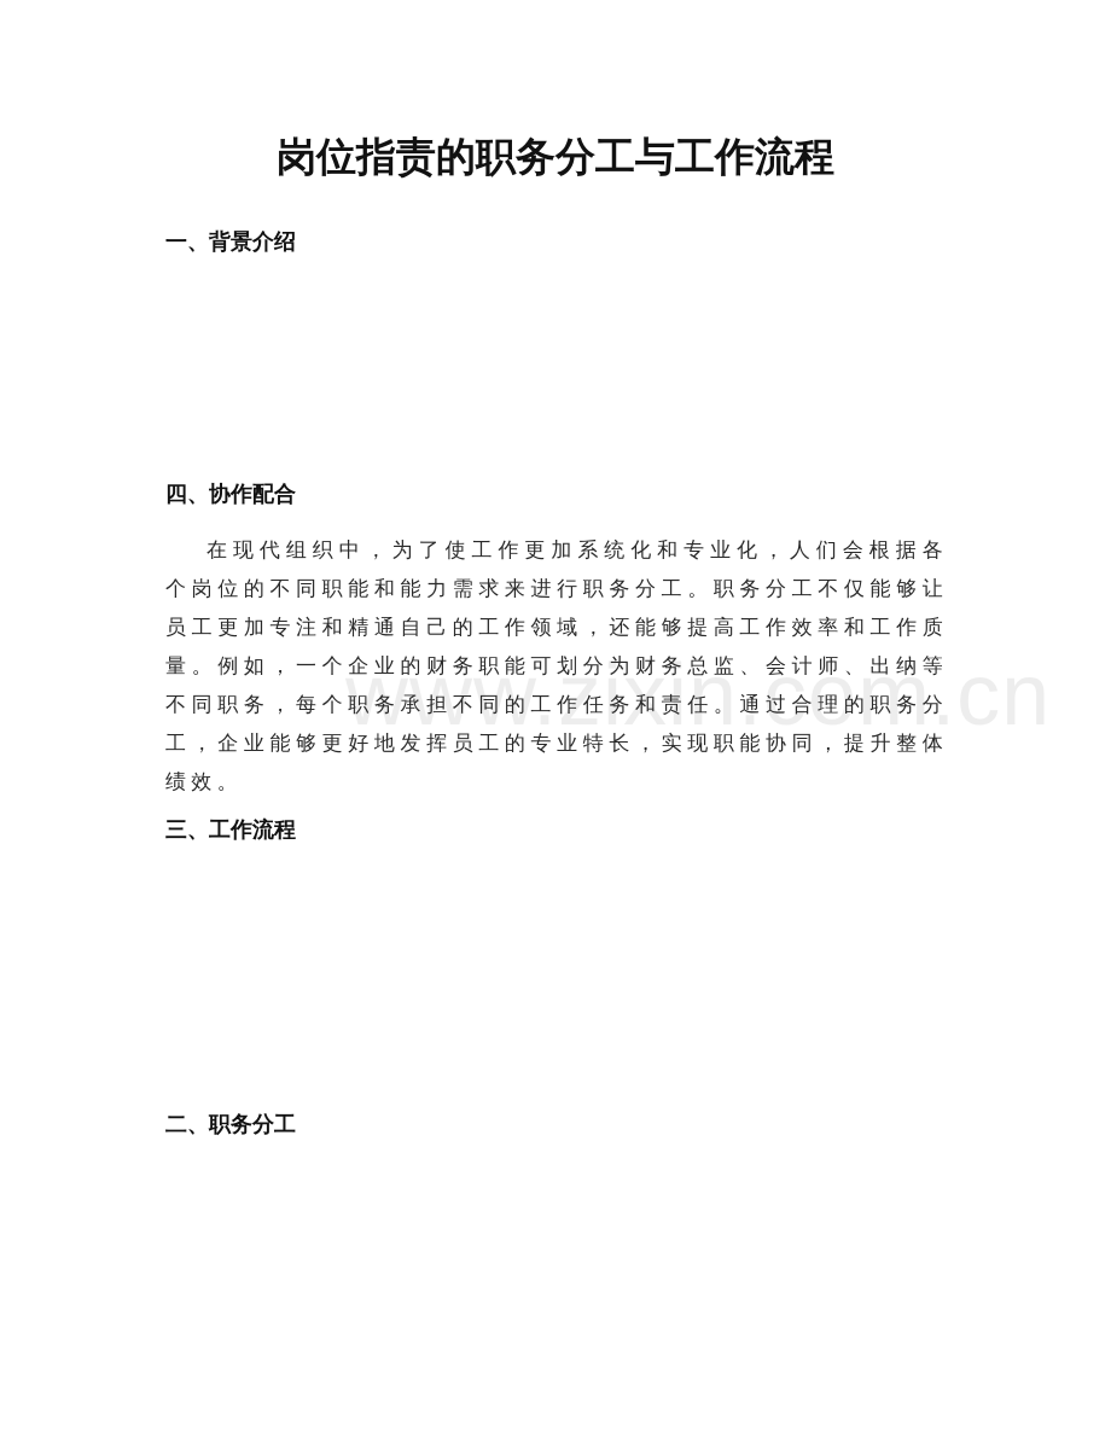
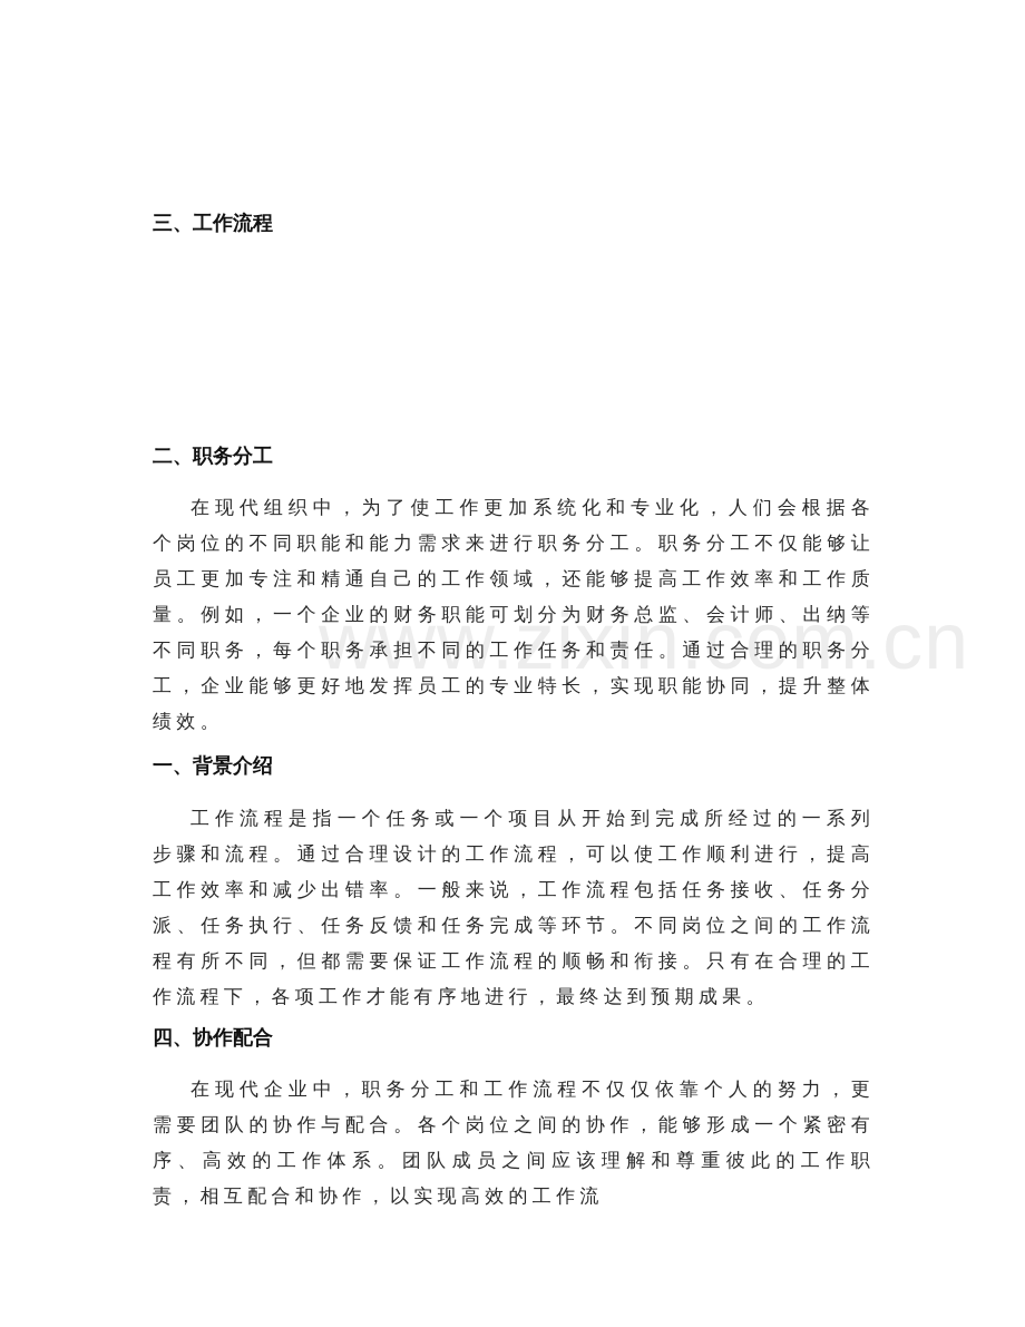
  www.zixin.com.cn
- 岗位指责的职务分工与工作流程
- 一、背景介绍
+ 三、工作流程
- 四、协作配合
+ 二、职务分工
  在现代组织中，为了使工作更加系统化和专业化，人们会根据各个岗位的不同职能和能力需求来进行职务分工。职务分工不仅能够让员工更加专注和精通自己的工作领域，还能够提高工作效率和工作质量。例如，一个企业的财务职能可划分为财务总监、会计师、出纳等不同职务，每个职务承担不同的工作任务和责任。通过合理的职务分工，企业能够更好地发挥员工的专业特长，实现职能协同，提升整体绩效。
- 三、工作流程
+ 一、背景介绍
+ 工作流程是指一个任务或一个项目从开始到完成所经过的一系列步骤和流程。通过合理设计的工作流程，可以使工作顺利进行，提高工作效率和减少出错率。一般来说，工作流程包括任务接收、任务分派、任务执行、任务反馈和任务完成等环节。不同岗位之间的工作流程有所不同，但都需要保证工作流程的顺畅和衔接。只有在合理的工作流程下，各项工作才能有序地进行，最终达到预期成果。
- 二、职务分工
+ 四、协作配合
+ 在现代企业中，职务分工和工作流程不仅仅依靠个人的努力，更需要团队的协作与配合。各个岗位之间的协作，能够形成一个紧密有序、高效的工作体系。团队成员之间应该理解和尊重彼此的工作职责，相互配合和协作，以实现高效的工作流
